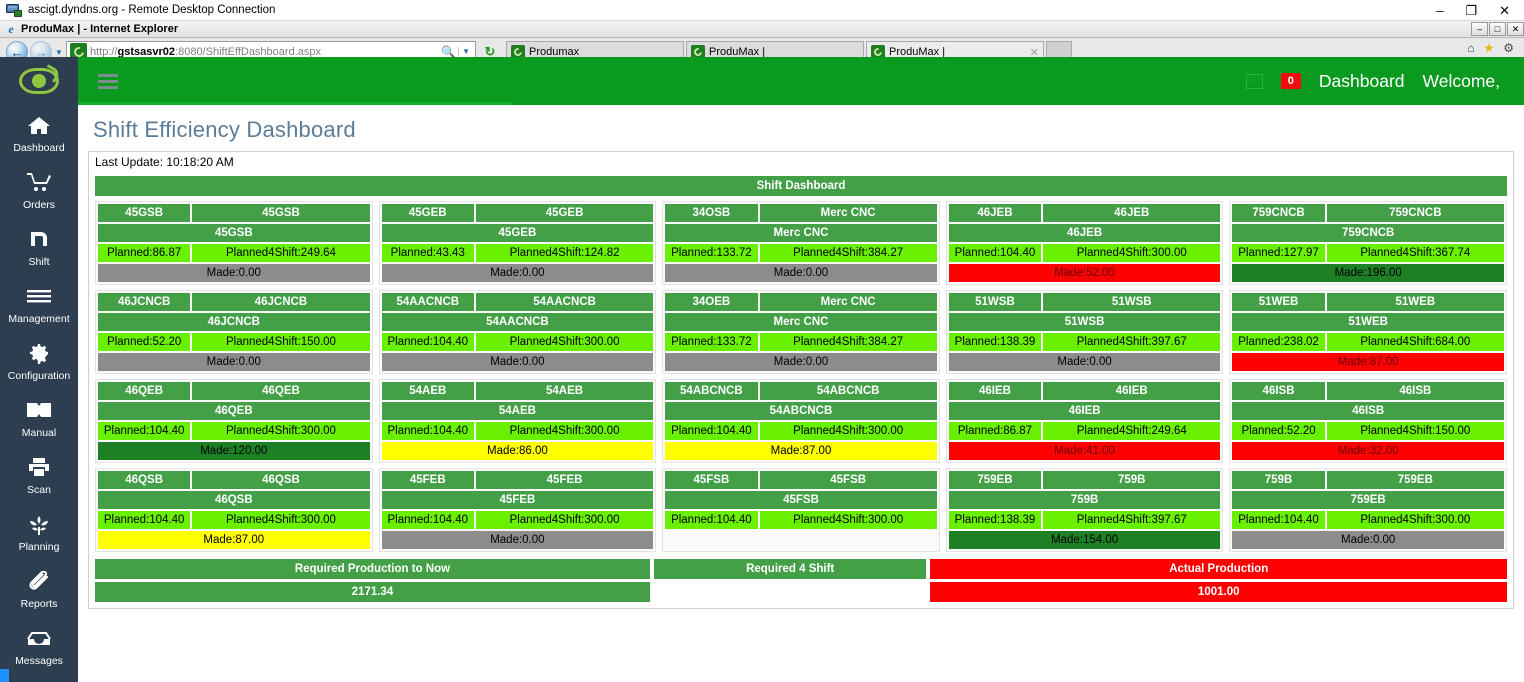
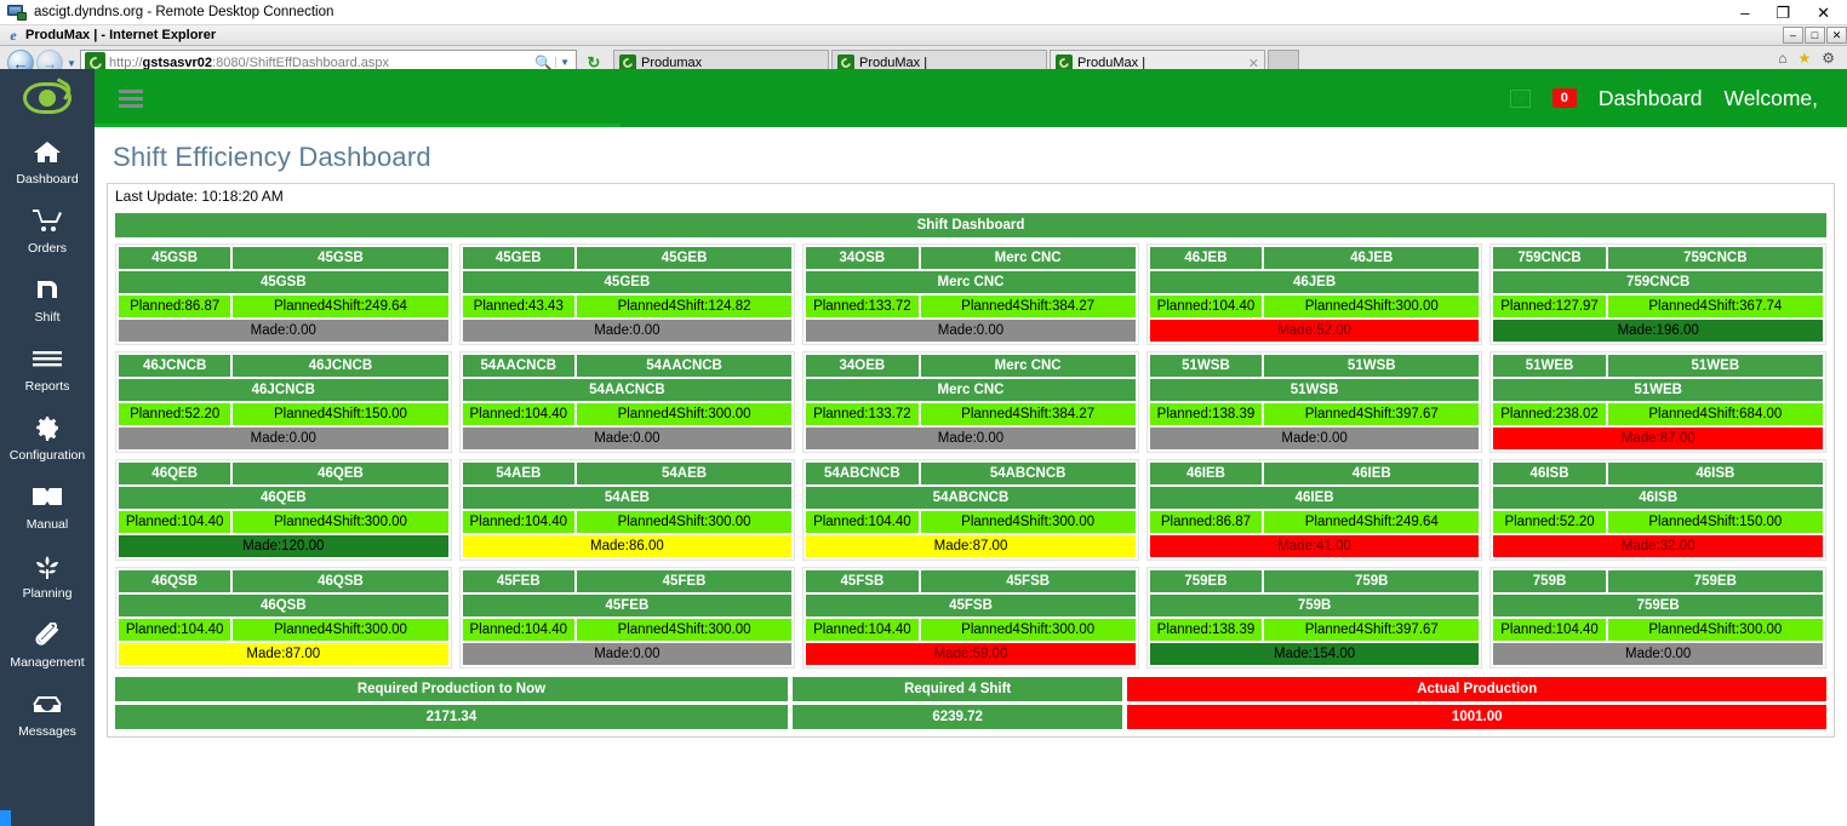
  ascigt.dyndns.org - Remote Desktop Connection
  –
  ❐
  ✕
  ProduMax | - Internet Explorer
  –
  □
  ✕
  ←
  →
  ▼
  http://gstsasvr02:8080/ShiftEffDashboard.aspx
  🔍
  ▼
  ↻
  Produmax
  ProduMax |
  ProduMax |
  ✕
  ⌂
  ★
  ⚙
  Dashboard
  Orders
  Shift
- Management
+ Reports
  Configuration
  Manual
- Scan
  Planning
- Reports
+ Management
  Messages
  ✉
  0
  Dashboard
  Welcome,
  Shift Efficiency Dashboard
  Last Update: 10:18:20 AM
  Shift Dashboard
  45GSB
  45GSB
  45GSB
  Planned:86.87
  Planned4Shift:249.64
  Made:0.00
  45GEB
  45GEB
  45GEB
  Planned:43.43
  Planned4Shift:124.82
  Made:0.00
  34OSB
  Merc CNC
  Merc CNC
  Planned:133.72
  Planned4Shift:384.27
  Made:0.00
  46JEB
  46JEB
  46JEB
  Planned:104.40
  Planned4Shift:300.00
  Made:52.00
  759CNCB
  759CNCB
  759CNCB
  Planned:127.97
  Planned4Shift:367.74
  Made:196.00
  46JCNCB
  46JCNCB
  46JCNCB
  Planned:52.20
  Planned4Shift:150.00
  Made:0.00
  54AACNCB
  54AACNCB
  54AACNCB
  Planned:104.40
  Planned4Shift:300.00
  Made:0.00
  34OEB
  Merc CNC
  Merc CNC
  Planned:133.72
  Planned4Shift:384.27
  Made:0.00
  51WSB
  51WSB
  51WSB
  Planned:138.39
  Planned4Shift:397.67
  Made:0.00
  51WEB
  51WEB
  51WEB
  Planned:238.02
  Planned4Shift:684.00
  Made:87.00
  46QEB
  46QEB
  46QEB
  Planned:104.40
  Planned4Shift:300.00
  Made:120.00
  54AEB
  54AEB
  54AEB
  Planned:104.40
  Planned4Shift:300.00
  Made:86.00
  54ABCNCB
  54ABCNCB
  54ABCNCB
  Planned:104.40
  Planned4Shift:300.00
  Made:87.00
  46IEB
  46IEB
  46IEB
  Planned:86.87
  Planned4Shift:249.64
  Made:41.00
  46ISB
  46ISB
  46ISB
  Planned:52.20
  Planned4Shift:150.00
  Made:32.00
  46QSB
  46QSB
  46QSB
  Planned:104.40
  Planned4Shift:300.00
  Made:87.00
  45FEB
  45FEB
  45FEB
  Planned:104.40
  Planned4Shift:300.00
  Made:0.00
  45FSB
  45FSB
  45FSB
  Planned:104.40
  Planned4Shift:300.00
+ Made:59.00
  759EB
  759B
  759B
  Planned:138.39
  Planned4Shift:397.67
  Made:154.00
  759B
  759EB
  759EB
  Planned:104.40
  Planned4Shift:300.00
  Made:0.00
  Required Production to Now
  2171.34
  Required 4 Shift
+ 6239.72
  Actual Production
  1001.00
